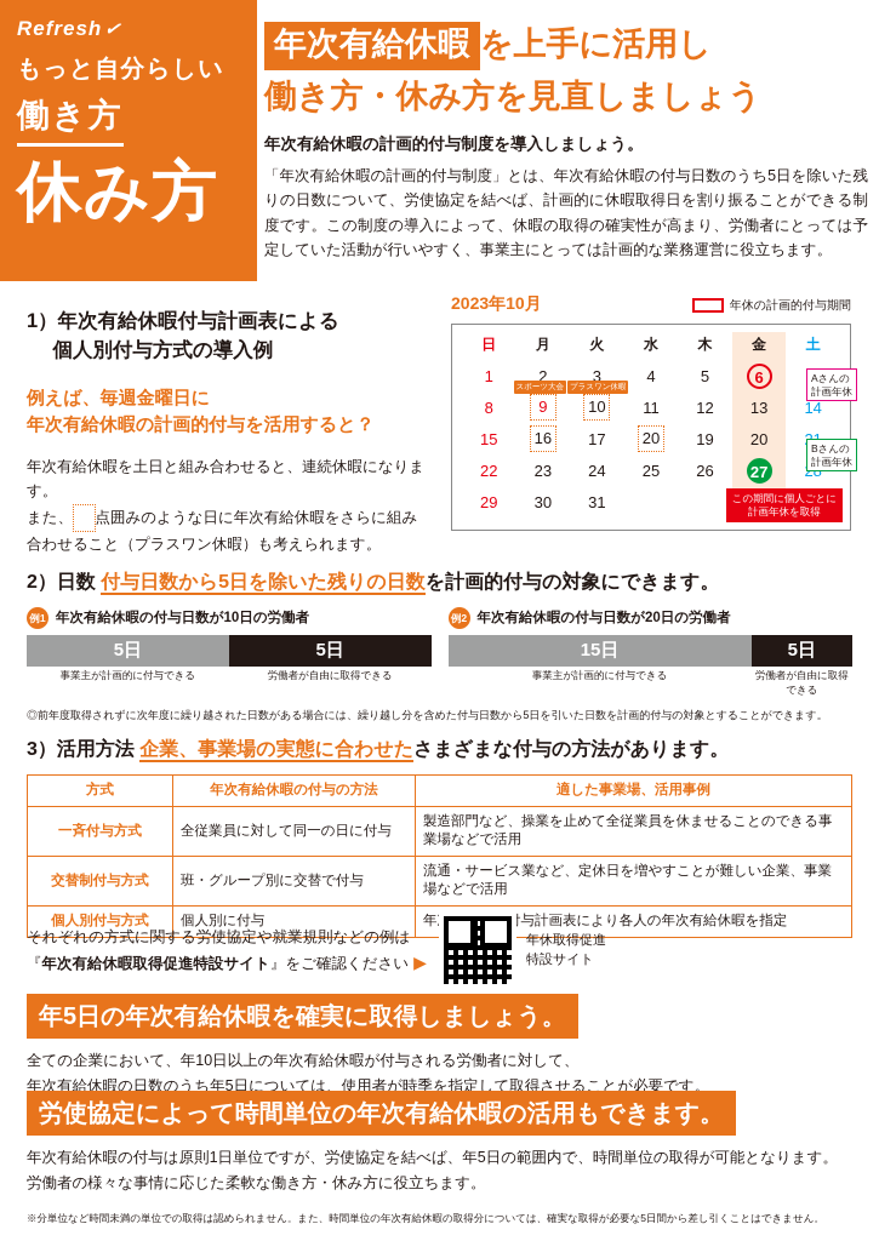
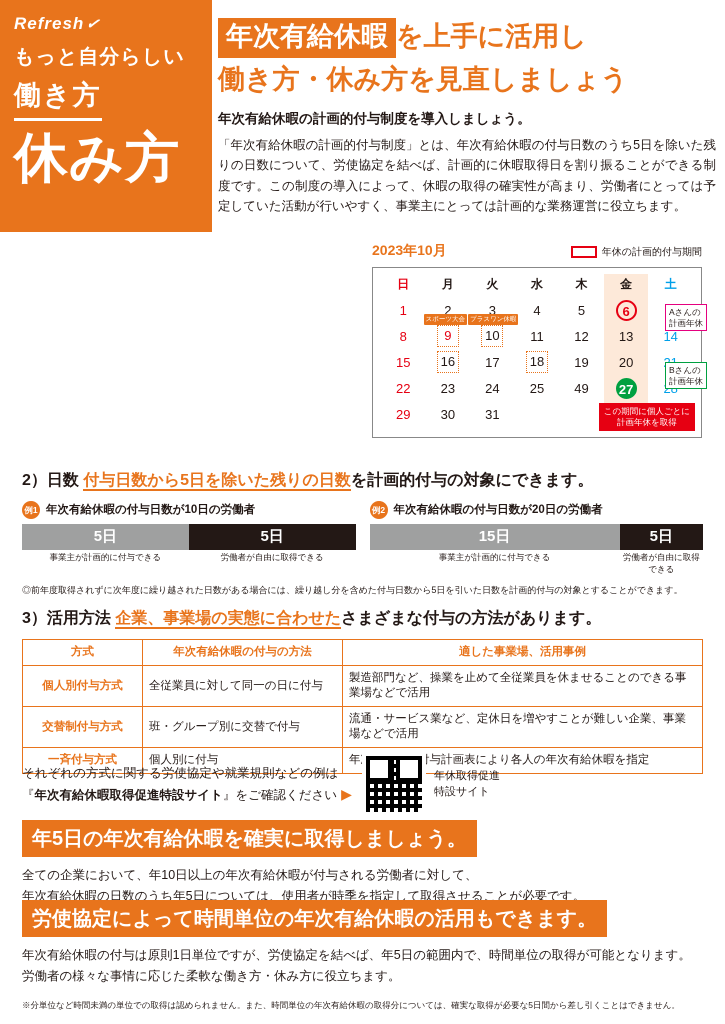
  もっと自分らしい
  働き方
  休み方
  年次有給休暇 を上手に活用し
  働き方・休み方を見直しましょう
  年次有給休暇の計画的付与制度を導入しましょう。
  「年次有給休暇の計画的付与制度」とは、年次有給休暇の付与日数のうち5日を除いた残りの日数について、労使協定を結べば、計画的に休暇取得日を割り振ることができる制度です。この制度の導入によって、休暇の取得の確実性が高まり、労働者にとっては予定していた活動が行いやすく、事業主にとっては計画的な業務運営に役立ちます。
- 1）年次有給休暇付与計画表による
- 個人別付与方式の導入例
- 例えば、毎週金曜日に
- 年次有給休暇の計画的付与を活用すると？
- 年次有給休暇を土日と組み合わせると、連続休暇になります。
- また、 点囲みのような日に年次有給休暇をさらに組み
- 合わせること（プラスワン休暇）も考えられます。
  2023年10月
  年休の計画的付与期間
  日	月	火	水	木	金	土
  1	2	3	4	5	6
- 15	16	17	20	19	20
+ 15	16	17	18	19	20
- 22	23	24	25	26	27
+ 22	23	24	25	49	27
  29	30	31
  Aさんの
  計画年休
  Bさんの
  計画年休
  この期間に個人ごとに
  計画年休を取得
  2）日数 付与日数から5日を除いた残りの日数を計画的付与の対象にできます。
  例1
  年次有給休暇の付与日数が10日の労働者
  5日
  5日
  事業主が計画的に付与できる
  労働者が自由に取得できる
  例2
  年次有給休暇の付与日数が20日の労働者
  15日
  5日
  事業主が計画的に付与できる
  労働者が自由に取得できる
  ◎前年度取得されずに次年度に繰り越された日数がある場合には、繰り越し分を含めた付与日数から5日を引いた日数を計画的付与の対象とすることができます。
  3）活用方法 企業、事業場の実態に合わせたさまざまな付与の方法があります。
  方式	年次有給休暇の付与の方法	適した事業場、活用事例
- 一斉付与方式	全従業員に対して同一の日に付与	製造部門など、操業を止めて全従業員を休ませることのできる事業場などで活用
+ 個人別付与方式	全従業員に対して同一の日に付与	製造部門など、操業を止めて全従業員を休ませることのできる事業場などで活用
  交替制付与方式	班・グループ別に交替で付与	流通・サービス業など、定休日を増やすことが難しい企業、事業場などで活用
- 個人別付与方式	個人別に付与	年与計画表により各人の年次有給休暇を指定
+ 一斉付与方式	個人別に付与	年与計画表により各人の年次有給休暇を指定
  それぞれの方式に関する労使協定や就業規則などの例は
  『年次有給休暇取得促進特設サイト』をご確認ください ▶
  年休取得促進
  特設サイト
  年5日の年次有給休暇を確実に取得しましょう。
  全ての企業において、年10日以上の年次有給休暇が付与される労働者に対して、
  年次有給休暇の日数のうち年5日については、使用者が時季を指定して取得させることが必要です。
  労使協定によって時間単位の年次有給休暇の活用もできます。
  年次有給休暇の付与は原則1日単位ですが、労使協定を結べば、年5日の範囲内で、時間単位の取得が可能となります。
  労働者の様々な事情に応じた柔軟な働き方・休み方に役立ちます。
  ※分単位など時間未満の単位での取得は認められません。また、時間単位の年次有給休暇の取得分については、確実な取得が必要な5日間から差し引くことはできません。
